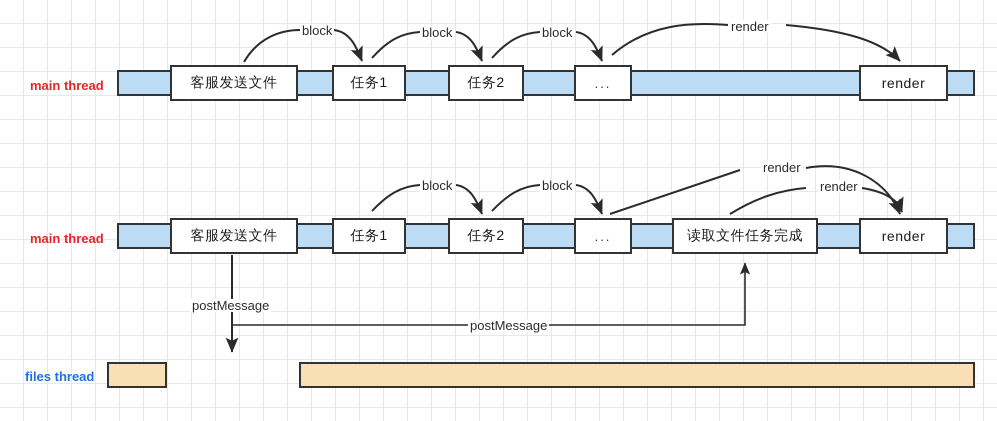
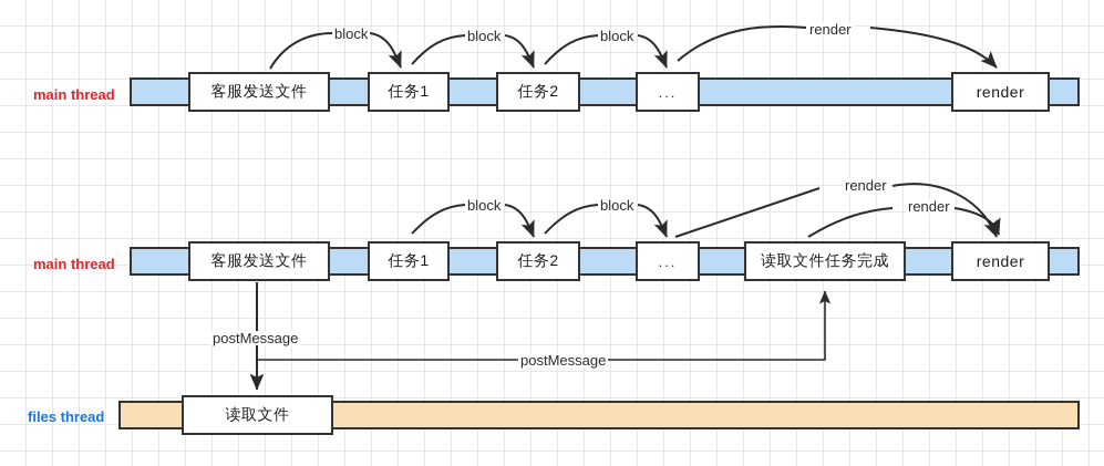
  main thread
  客服发送文件
  任务1
  任务2
  ...
  render
  main thread
  客服发送文件
  任务1
  任务2
  ...
  读取文件任务完成
  render
  files thread
+ 读取文件
  block
  block
  block
  render
  block
  block
  render
  render
  postMessage
  postMessage
